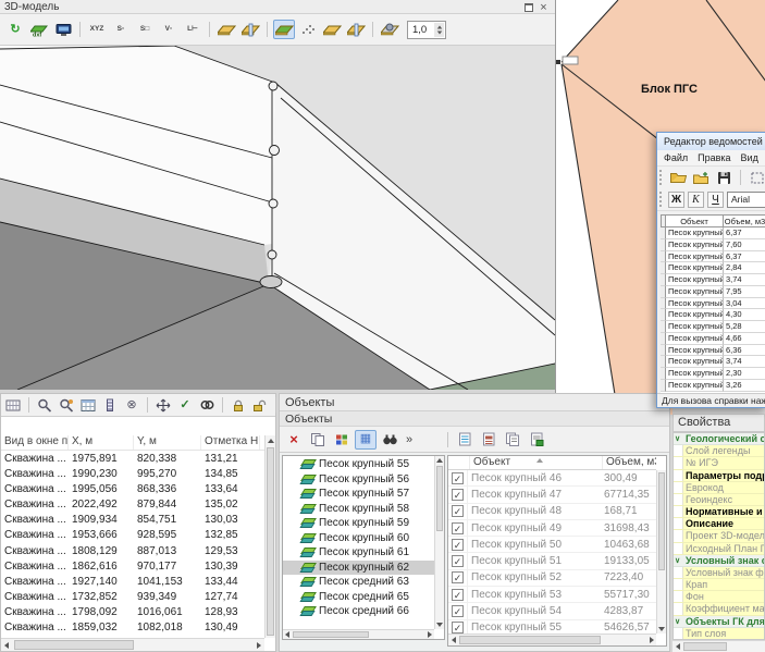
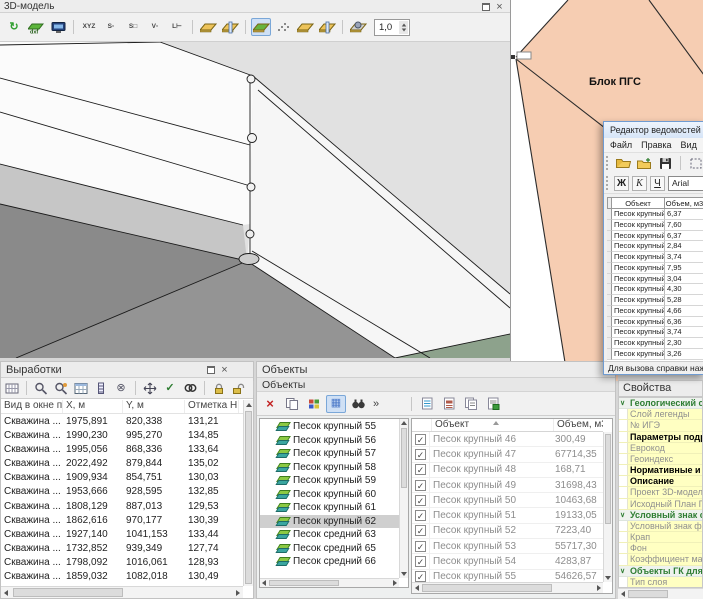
  3D-модель
  ↻
  1,0
  Блок ПГС
+ Выработки
  ⊗
  ✓
  X, м
  Y, м
  Отметка H,
  Скважина ...
  1975,891
  820,338
  131,21
  Скважина ...
  1990,230
  995,270
  134,85
  Скважина ...
  1995,056
  868,336
  133,64
  Скважина ...
  2022,492
  879,844
  135,02
  Скважина ...
  1909,934
  854,751
  130,03
  Скважина ...
  1953,666
  928,595
  132,85
  Скважина ...
  1808,129
  887,013
  129,53
  Скважина ...
  1862,616
  970,177
  130,39
  Скважина ...
  1927,140
  1041,153
  133,44
  Скважина ...
  1732,852
  939,349
  127,74
  Скважина ...
  1798,092
  1016,061
  128,93
  Скважина ...
  1859,032
  1082,018
  130,49
  Объекты
  Объекты
  ×
  ▦
  »
  Песок крупный 55
  Песок крупный 56
  Песок крупный 57
  Песок крупный 58
  Песок крупный 59
  Песок крупный 60
  Песок крупный 61
  Песок крупный 62
  Песок средний 63
  Песок средний 65
  Песок средний 66
  Объект
  Объем, м
  ✓
  Песок крупный 46
  300,49
  ✓
  Песок крупный 47
  67714,35
  ✓
  Песок крупный 48
  168,71
  ✓
  Песок крупный 49
  31698,43
  ✓
  Песок крупный 50
  10463,68
  ✓
  Песок крупный 51
  19133,05
  ✓
  Песок крупный 52
  7223,40
  ✓
  Песок крупный 53
  55717,30
  ✓
  Песок крупный 54
  4283,87
  ✓
  Песок крупный 55
  54626,57
  Свойства
  Геологический с
  Слой легенды
  № ИГЭ
  Параметры под
  Еврокод
  Геоиндекс
  Нормативные и
  Описание
  Проект 3D-модел
  Исходный План Г
  Условный знак
  Условный знак ф
  Крап
  Фон
  Коэффициент ма
  Объекты ГК для
  Тип слоя
  Редактор ведомостей
  Файл
  Правка
  Вид
  Ж
  К
  Ч
  Arial
  Объект
  Объем, м3
  Песок крупный
  6,37
  Песок крупный
  7,60
  Песок крупный
  6,37
  Песок крупный
  2,84
  Песок крупный
  3,74
  Песок крупный
  7,95
  Песок крупный
  3,04
  Песок крупный
  4,30
  Песок крупный
  5,28
  Песок крупный
  4,66
  Песок крупный
  6,36
  Песок крупный
  3,74
  Песок крупный
  2,30
  Песок крупный
  3,26
  Для вызова справки наж
